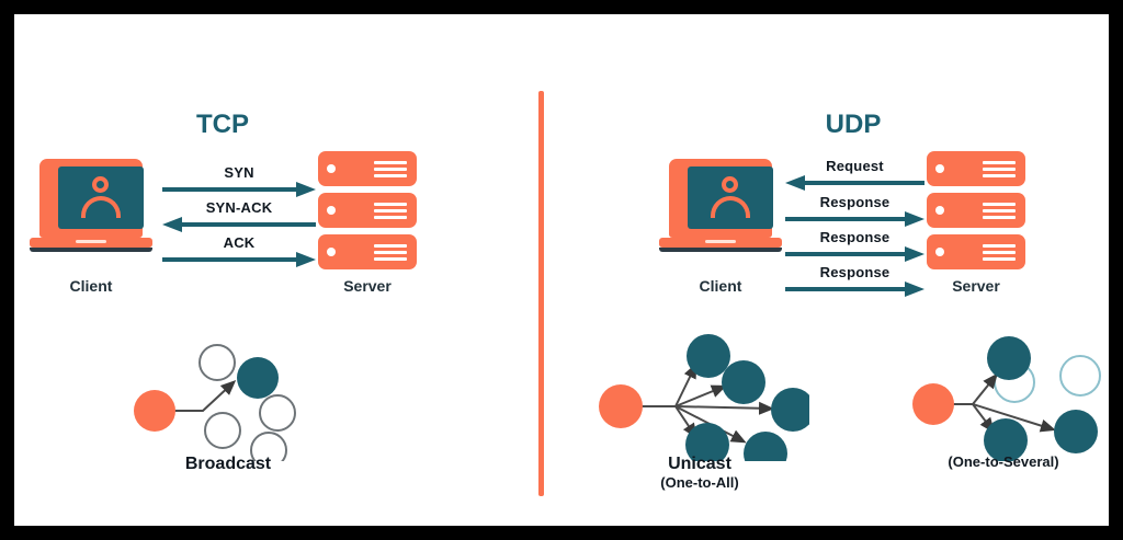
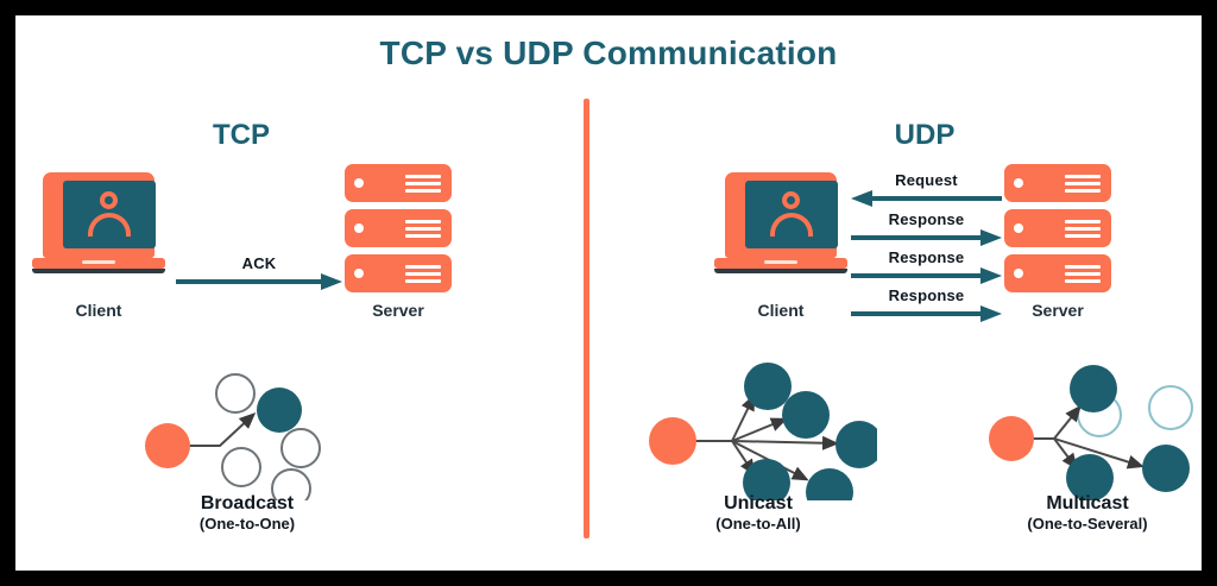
+ TCP vs UDP Communication
  TCP
  Client
  Server
- SYN
- SYN-ACK
  ACK
  UDP
  Client
  Server
  Request
  Response
  Response
  Response
  Broadcast
+ (One-to-One)
  Unicast
  (One-to-All)
+ Multicast
  (One-to-Several)
